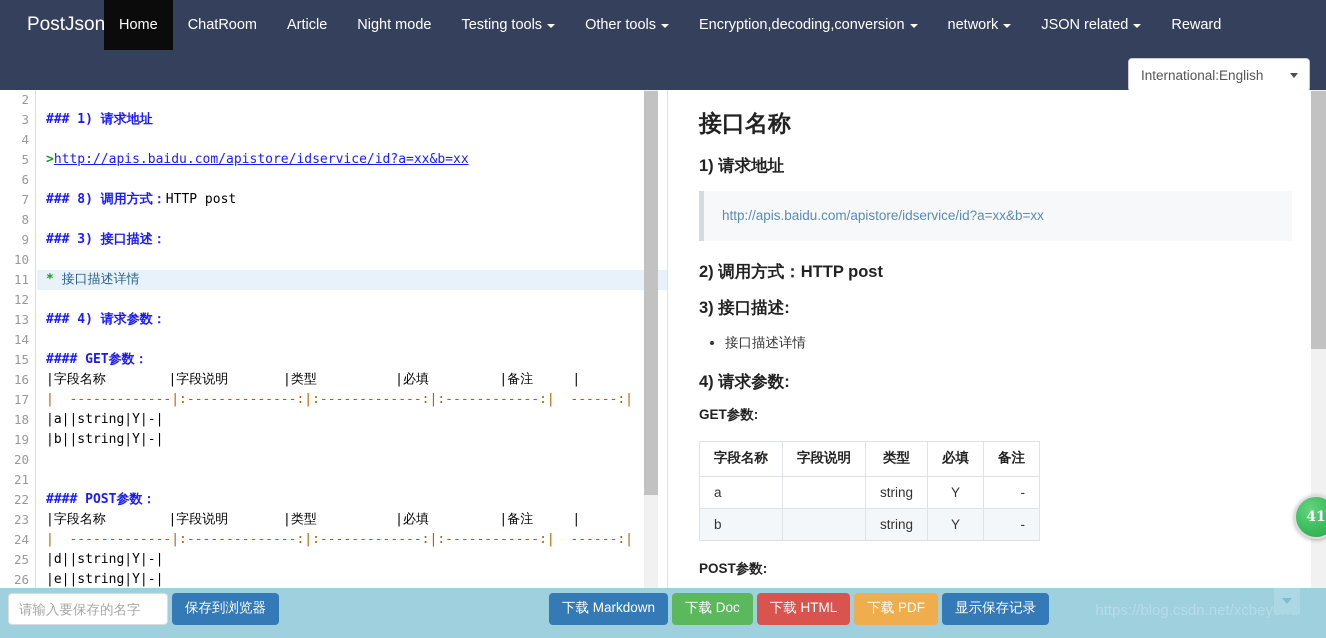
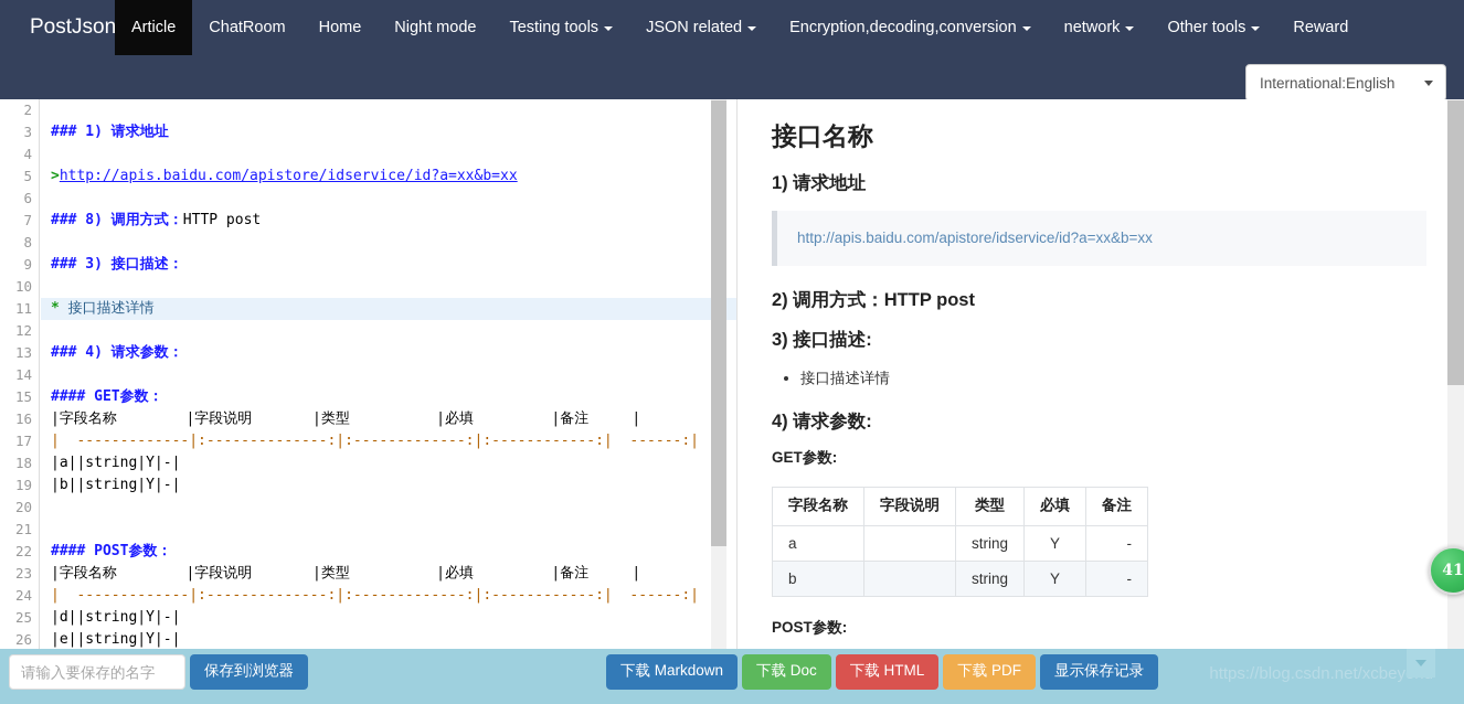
  PostJson
- Home
+ Article
  ChatRoom
- Article
+ Home
  Night mode
  Testing tools
- Other tools
+ JSON related
  Encryption,decoding,conversion
  network
- JSON related
+ Other tools
  Reward
  International:English
  2
  3
  4
  5
  6
  7
  8
  9
  10
  11
  12
  13
  14
  15
  16
  17
  18
  19
  20
  21
  22
  23
  24
  25
  26
  ### 1) 请求地址
  >http://apis.baidu.com/apistore/idservice/id?a=xx&b=xx
  ### 8) 调用方式：HTTP post
  ### 3) 接口描述：
  * 接口描述详情
  ### 4) 请求参数：
  #### GET参数：
  |字段名称 |字段说明 |类型 |必填 |备注 |
  | -------------|:--------------:|:-------------:|:------------:| ------:|
  |a||string|Y|-|
  |b||string|Y|-|
  #### POST参数：
  |字段名称 |字段说明 |类型 |必填 |备注 |
  | -------------|:--------------:|:-------------:|:------------:| ------:|
  |d||string|Y|-|
  |e||string|Y|-|
  接口名称
  1) 请求地址
  http://apis.baidu.com/apistore/idservice/id?a=xx&b=xx
  2) 调用方式：HTTP post
  3) 接口描述:
  接口描述详情
  4) 请求参数:
  GET参数:
  字段名称	字段说明	类型	必填	备注
  a		string	Y	-
  b		string	Y	-
  POST参数:
  41
  请输入要保存的名字
  保存到浏览器
  下载 Markdown
  下载 Doc
  下载 HTML
  下载 PDF
  显示保存记录
  https://blog.csdn.net/xcbey
